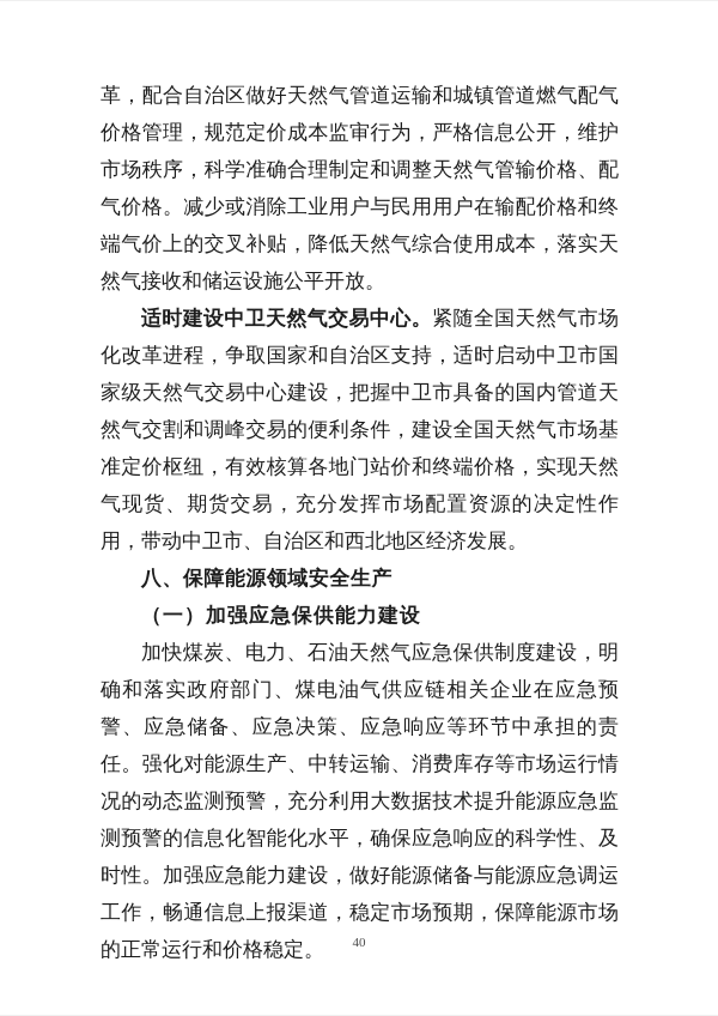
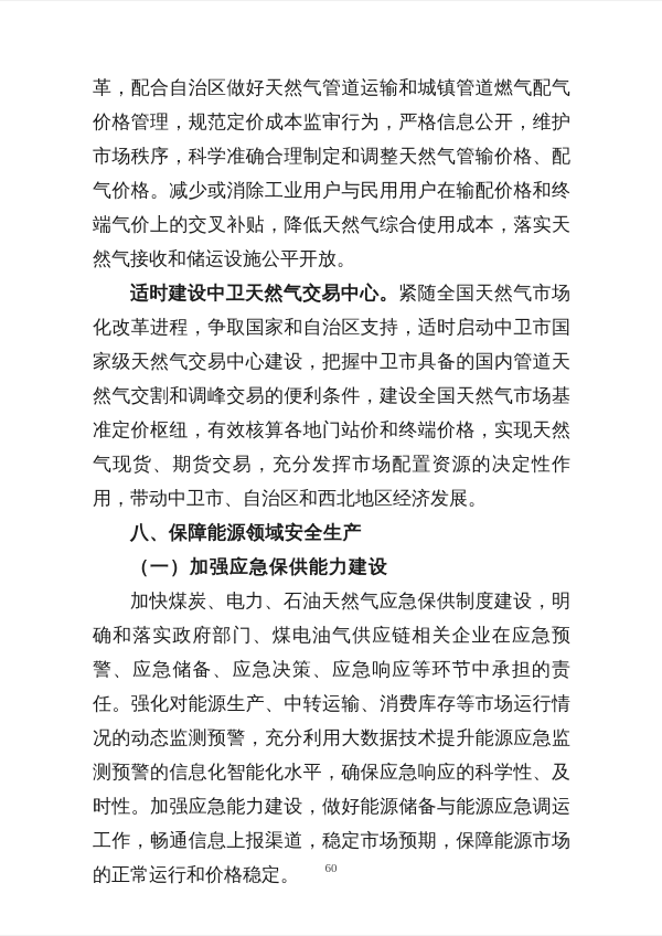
  革，配合自治区做好天然气管道运输和城镇管道燃气配气价格管理，规范定价成本监审行为，严格信息公开，维护市场秩序，科学准确合理制定和调整天然气管输价格、配气价格。减少或消除工业用户与民用用户在输配价格和终端气价上的交叉补贴，降低天然气综合使用成本，落实天然气接收和储运设施公平开放。
  适时建设中卫天然气交易中心。紧随全国天然气市场化改革进程，争取国家和自治区支持，适时启动中卫市国家级天然气交易中心建设，把握中卫市具备的国内管道天然气交割和调峰交易的便利条件，建设全国天然气市场基准定价枢纽，有效核算各地门站价和终端价格，实现天然气现货、期货交易，充分发挥市场配置资源的决定性作用，带动中卫市、自治区和西北地区经济发展。
  八、保障能源领域安全生产
  （一）加强应急保供能力建设
  加快煤炭、电力、石油天然气应急保供制度建设，明确和落实政府部门、煤电油气供应链相关企业在应急预警、应急储备、应急决策、应急响应等环节中承担的责任。强化对能源生产、中转运输、消费库存等市场运行情况的动态监测预警，充分利用大数据技术提升能源应急监测预警的信息化智能化水平，确保应急响应的科学性、及时性。加强应急能力建设，做好能源储备与能源应急调运工作，畅通信息上报渠道，稳定市场预期，保障能源市场的正常运行和价格稳定。
- 40
+ 60
